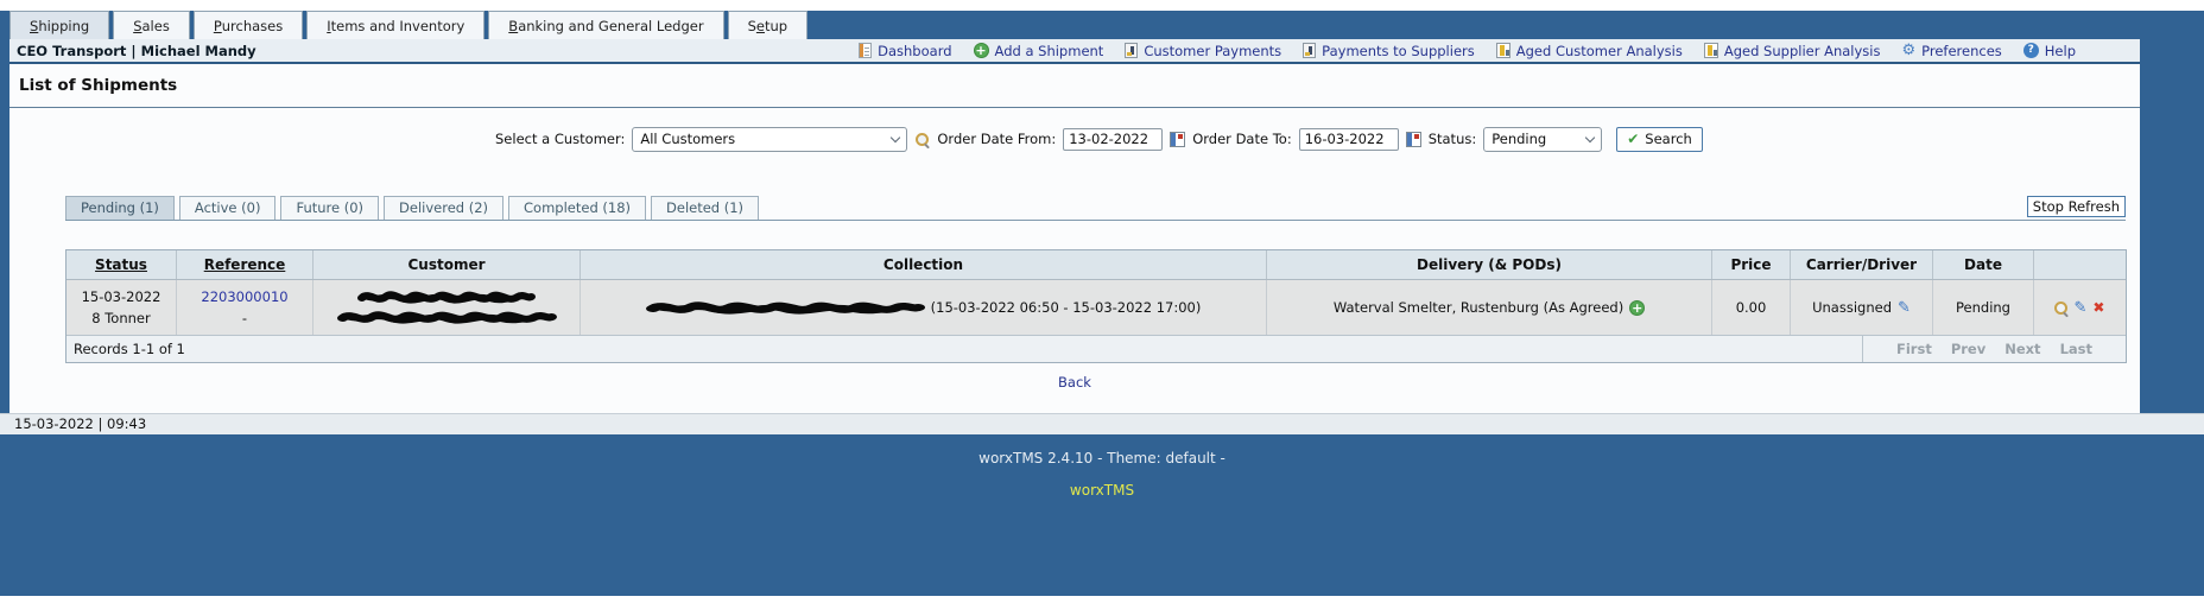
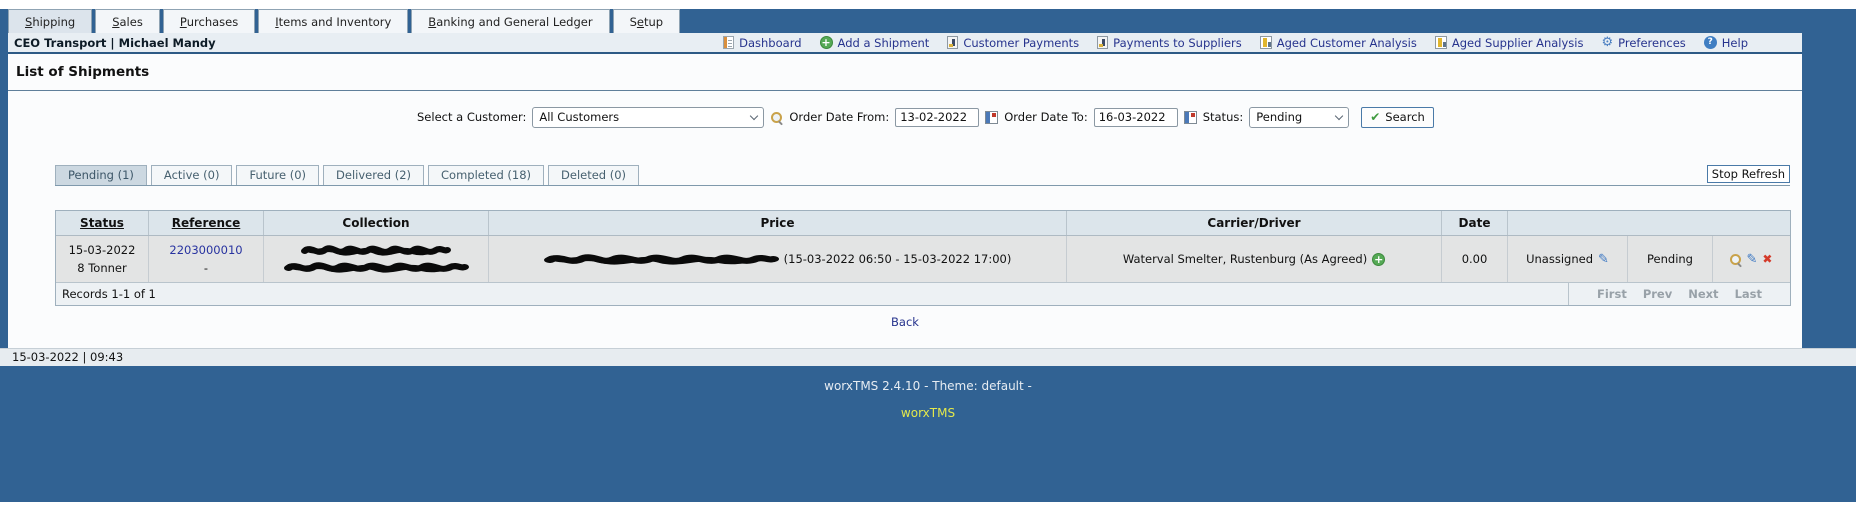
  S
  hipping
  S
  ales
  P
  urchases
  I
  tems and Inventory
  B
  anking and General Ledger
  S
  e
  tup
  CEO Transport | Michael Mandy
  Dashboard
  +
  Add a Shipment
  Customer Payments
  Payments to Suppliers
  Aged Customer Analysis
  Aged Supplier Analysis
  ⚙
  Preferences
  ?
  Help
  List of Shipments
  Select a Customer:
  All Customers
  Order Date From:
  13-02-2022
  Order Date To:
  16-03-2022
  Status:
  Pending
  ✔
  Search
  Pending (1)
  Active (0)
  Future (0)
  Delivered (2)
  Completed (18)
- Deleted (1)
+ Deleted (0)
  Stop Refresh
  Status
  Reference
- Customer
  Collection
- Delivery (& PODs)
  Price
  Carrier/Driver
  Date
  15-03-2022
  8 Tonner
  2203000010
  -
  (15-03-2022 06:50 - 15-03-2022 17:00)
  Waterval Smelter, Rustenburg (As Agreed)
  +
  0.00
  Unassigned
  ✎
  Pending
  ✎
  ✖
  Records 1-1 of 1
  First
  Prev
  Next
  Last
  Back
  15-03-2022 | 09:43
  worxTMS 2.4.10 - Theme: default -
  worxTMS
